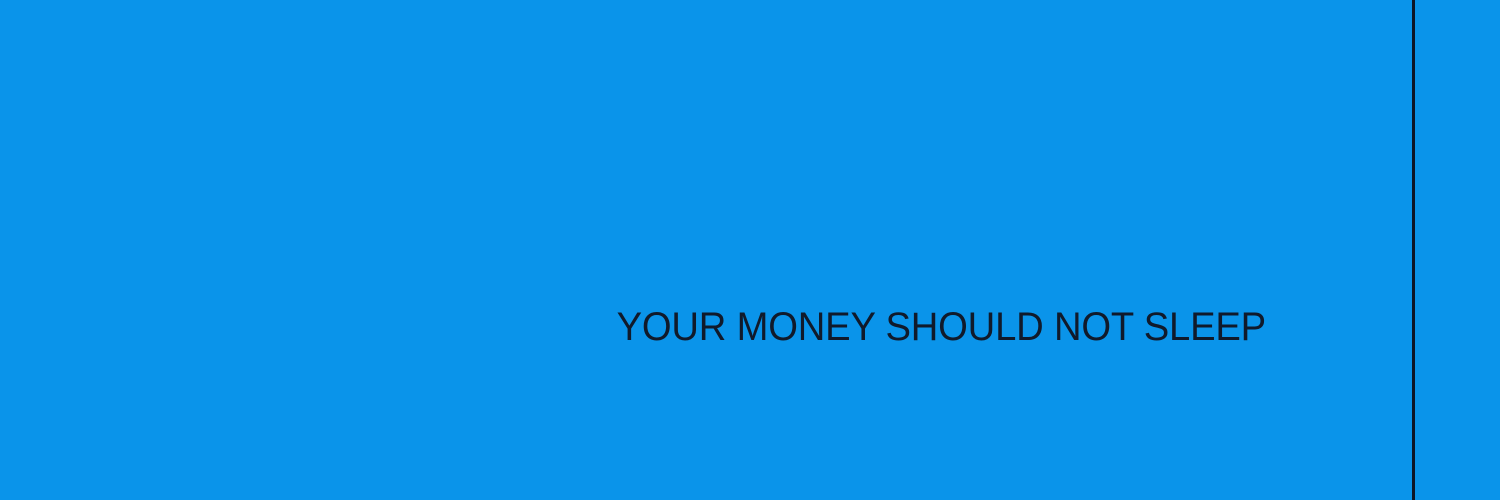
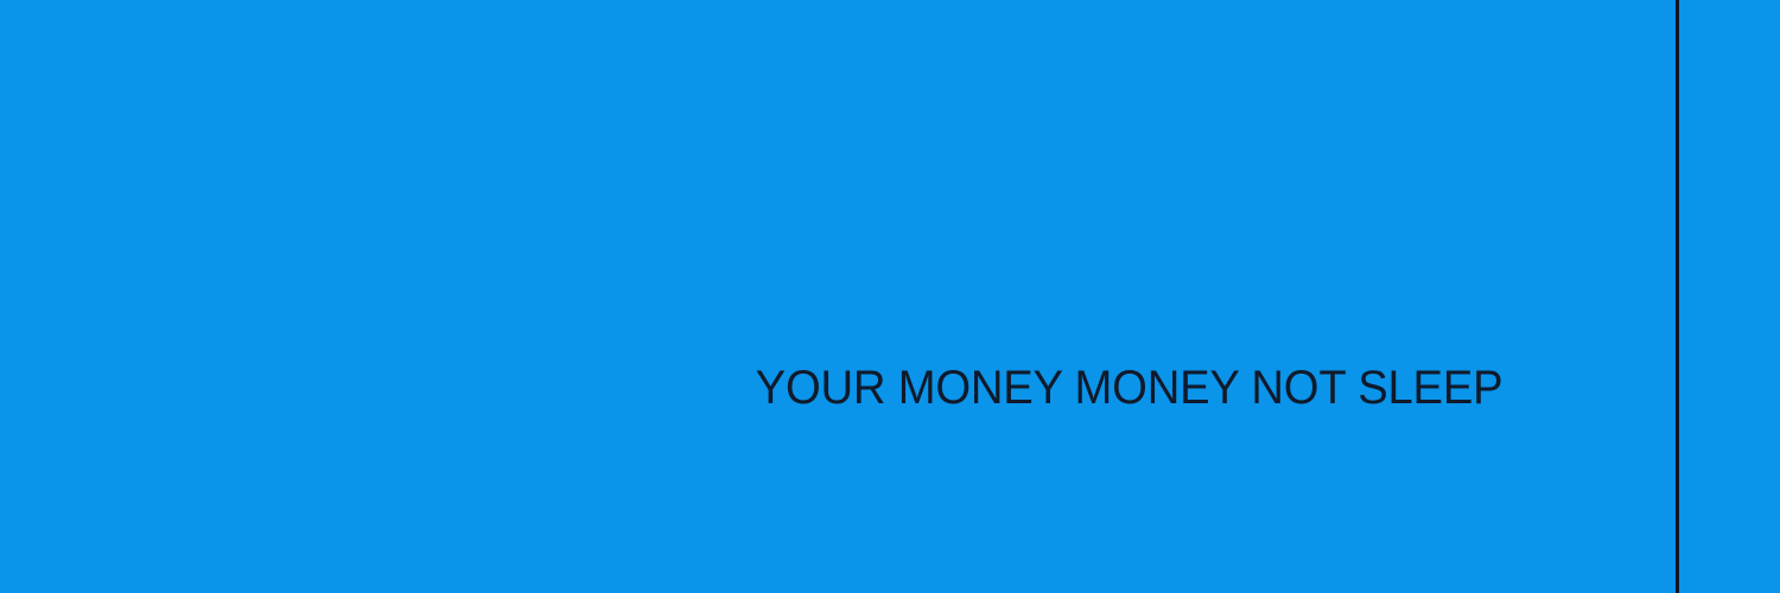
- YOUR MONEY SHOULD NOT SLEEP
+ YOUR MONEY MONEY NOT SLEEP
